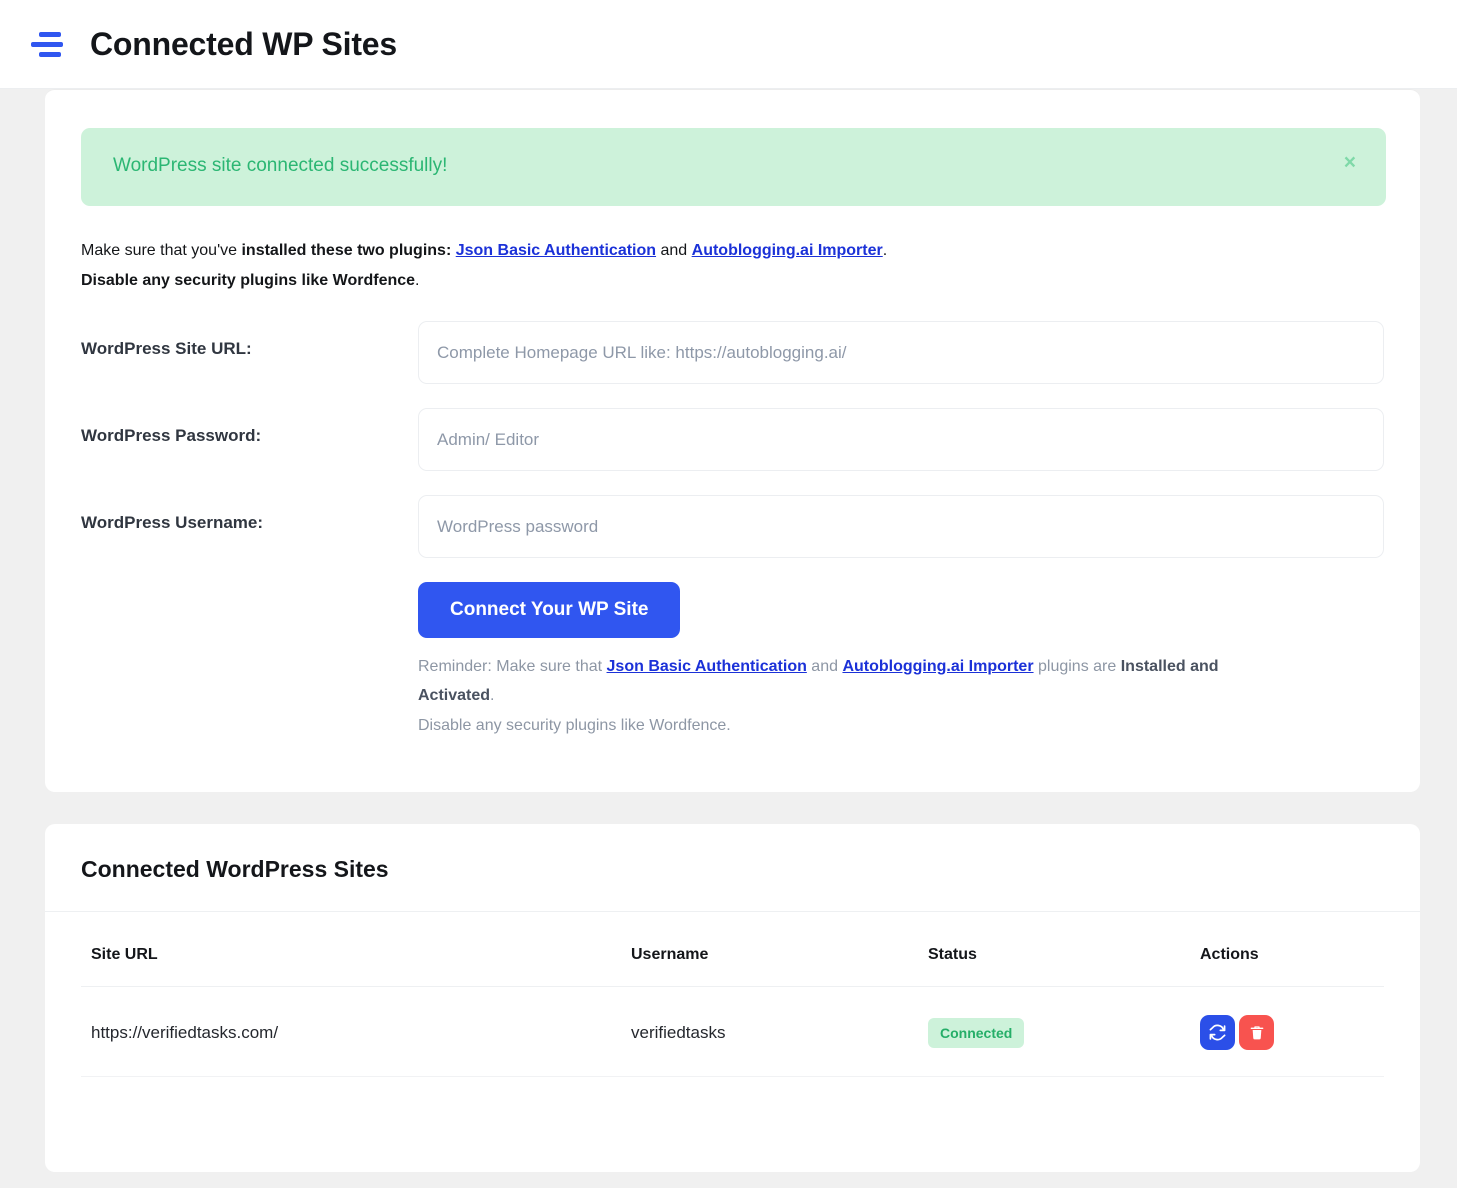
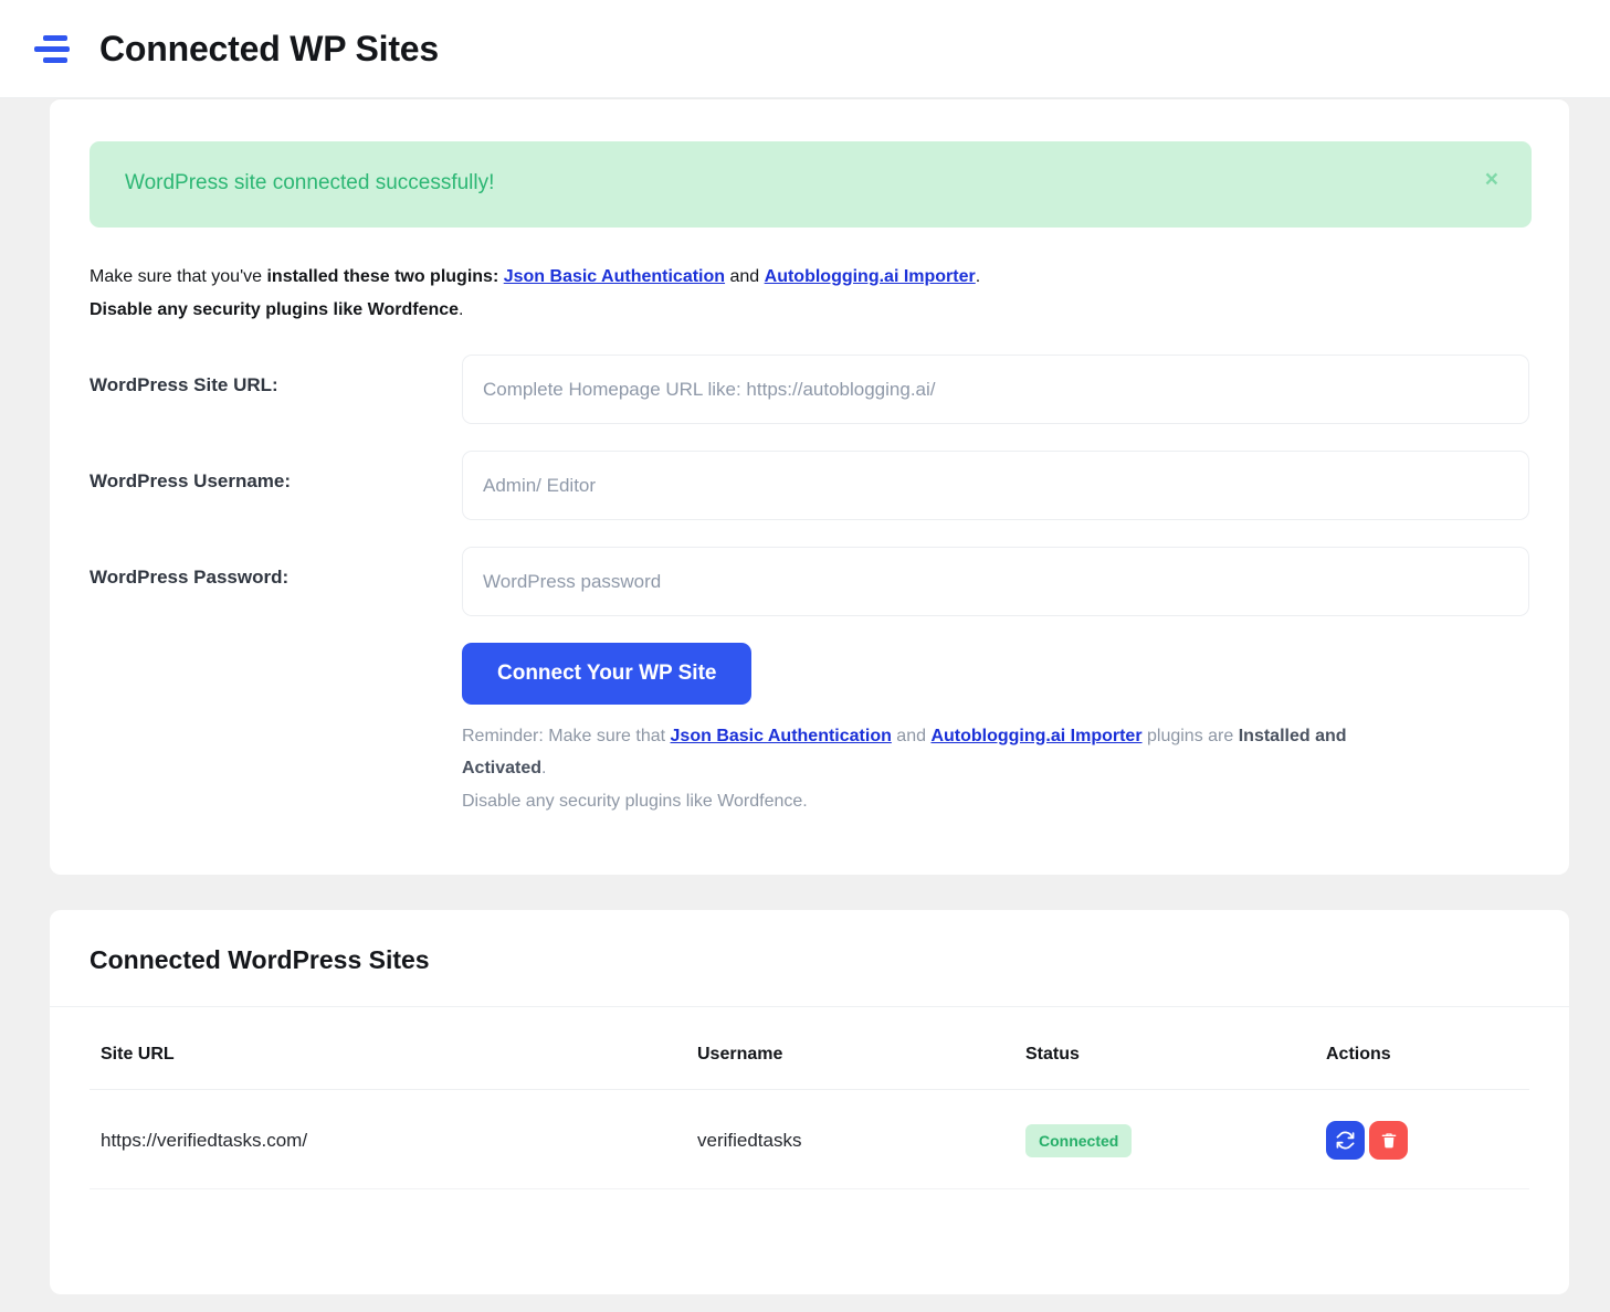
  Connected WP Sites
  WordPress site connected successfully!
  ×
  Make sure that you've installed these two plugins: Json Basic Authentication and Autoblogging.ai Importer.
  Disable any security plugins like Wordfence.
  WordPress Site URL:
  Complete Homepage URL like: https://autoblogging.ai/
- WordPress Password:
+ WordPress Username:
  Admin/ Editor
- WordPress Username:
+ WordPress Password:
  WordPress password
  Connect Your WP Site
  Reminder: Make sure that Json Basic Authentication and Autoblogging.ai Importer plugins are Installed and Activated.
  Disable any security plugins like Wordfence.
  Connected WordPress Sites
  Site URL	Username	Status	Actions
  https://verifiedtasks.com/	verifiedtasks	Connected
